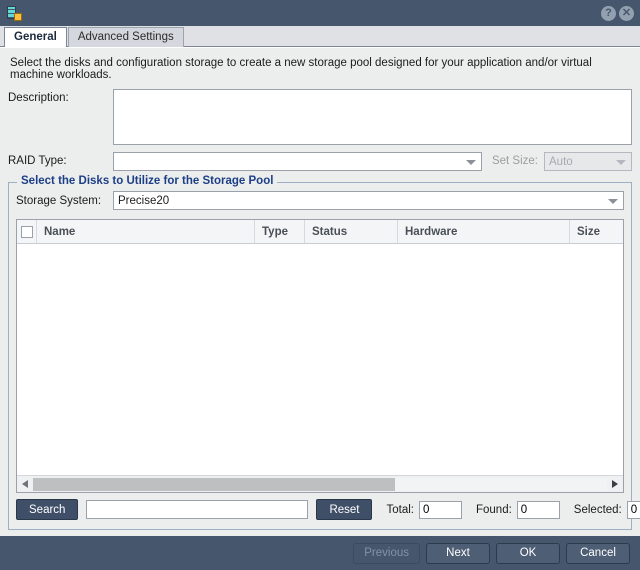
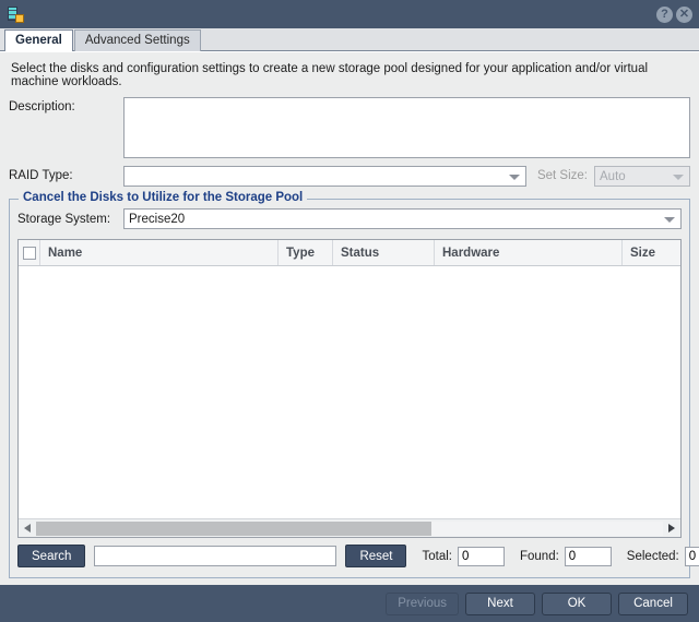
  ?
  ✕
  General
  Advanced Settings
- Select the disks and configuration storage to create a new storage pool designed for your application and/or virtual machine workloads.
+ Select the disks and configuration settings to create a new storage pool designed for your application and/or virtual machine workloads.
  Description:
  RAID Type:
  Set Size:
  Auto
- Select the Disks to Utilize for the Storage Pool
+ Cancel the Disks to Utilize for the Storage Pool
  Storage System:
  Precise20
  Name
  Type
  Status
  Hardware
  Size
  Search
  Reset
  Total:
  0
  Found:
  0
  Selected:
  0
  Previous
  Next
  OK
  Cancel
